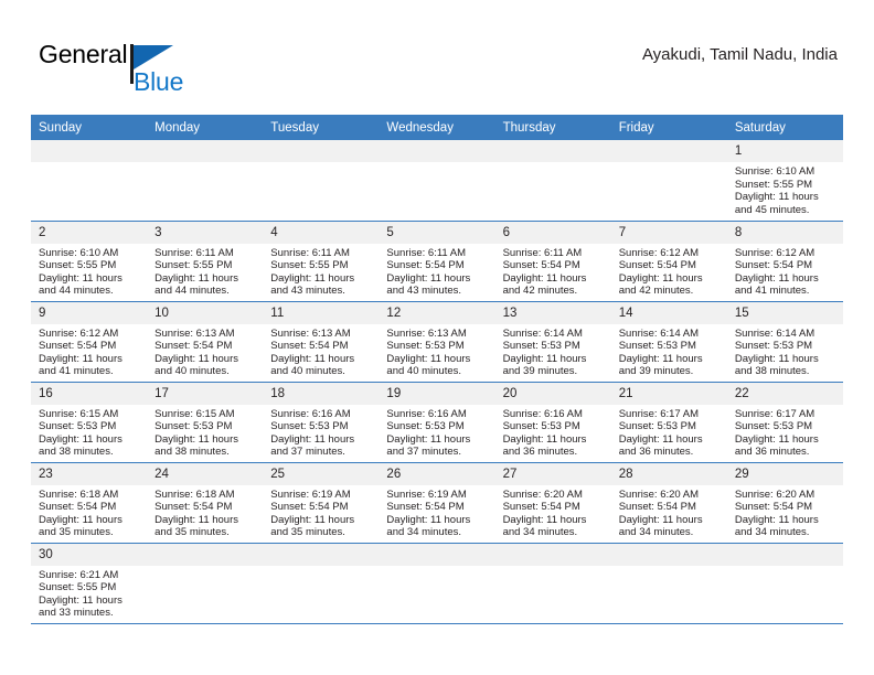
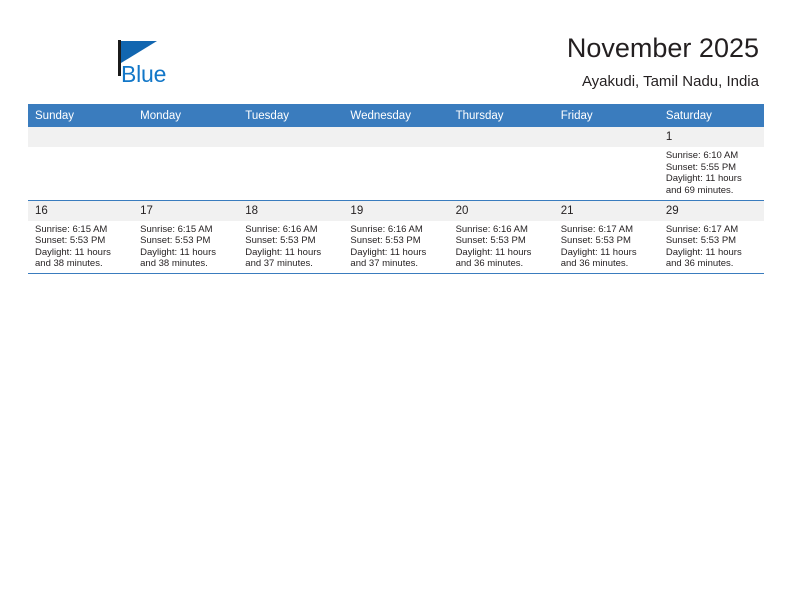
- General
  Blue
+ November 2025
  Ayakudi, Tamil Nadu, India
  Sunday	Monday	Tuesday	Wednesday	Thursday	Friday	Saturday
- 						1Sunrise: 6:10 AMSunset: 5:55 PMDaylight: 11 hoursand 45 minutes.
+ 						1Sunrise: 6:10 AMSunset: 5:55 PMDaylight: 11 hoursand 69 minutes.
- 2Sunrise: 6:10 AMSunset: 5:55 PMDaylight: 11 hoursand 44 minutes.	3Sunrise: 6:11 AMSunset: 5:55 PMDaylight: 11 hoursand 44 minutes.	4Sunrise: 6:11 AMSunset: 5:55 PMDaylight: 11 hoursand 43 minutes.	5Sunrise: 6:11 AMSunset: 5:54 PMDaylight: 11 hoursand 43 minutes.	6Sunrise: 6:11 AMSunset: 5:54 PMDaylight: 11 hoursand 42 minutes.	7Sunrise: 6:12 AMSunset: 5:54 PMDaylight: 11 hoursand 42 minutes.	8Sunrise: 6:12 AMSunset: 5:54 PMDaylight: 11 hoursand 41 minutes.
- 9Sunrise: 6:12 AMSunset: 5:54 PMDaylight: 11 hoursand 41 minutes.	10Sunrise: 6:13 AMSunset: 5:54 PMDaylight: 11 hoursand 40 minutes.	11Sunrise: 6:13 AMSunset: 5:54 PMDaylight: 11 hoursand 40 minutes.	12Sunrise: 6:13 AMSunset: 5:53 PMDaylight: 11 hoursand 40 minutes.	13Sunrise: 6:14 AMSunset: 5:53 PMDaylight: 11 hoursand 39 minutes.	14Sunrise: 6:14 AMSunset: 5:53 PMDaylight: 11 hoursand 39 minutes.	15Sunrise: 6:14 AMSunset: 5:53 PMDaylight: 11 hoursand 38 minutes.
- 16Sunrise: 6:15 AMSunset: 5:53 PMDaylight: 11 hoursand 38 minutes.	17Sunrise: 6:15 AMSunset: 5:53 PMDaylight: 11 hoursand 38 minutes.	18Sunrise: 6:16 AMSunset: 5:53 PMDaylight: 11 hoursand 37 minutes.	19Sunrise: 6:16 AMSunset: 5:53 PMDaylight: 11 hoursand 37 minutes.	20Sunrise: 6:16 AMSunset: 5:53 PMDaylight: 11 hoursand 36 minutes.	21Sunrise: 6:17 AMSunset: 5:53 PMDaylight: 11 hoursand 36 minutes.	22Sunrise: 6:17 AMSunset: 5:53 PMDaylight: 11 hoursand 36 minutes.
+ 16Sunrise: 6:15 AMSunset: 5:53 PMDaylight: 11 hoursand 38 minutes.	17Sunrise: 6:15 AMSunset: 5:53 PMDaylight: 11 hoursand 38 minutes.	18Sunrise: 6:16 AMSunset: 5:53 PMDaylight: 11 hoursand 37 minutes.	19Sunrise: 6:16 AMSunset: 5:53 PMDaylight: 11 hoursand 37 minutes.	20Sunrise: 6:16 AMSunset: 5:53 PMDaylight: 11 hoursand 36 minutes.	21Sunrise: 6:17 AMSunset: 5:53 PMDaylight: 11 hoursand 36 minutes.	29Sunrise: 6:17 AMSunset: 5:53 PMDaylight: 11 hoursand 36 minutes.
- 23Sunrise: 6:18 AMSunset: 5:54 PMDaylight: 11 hoursand 35 minutes.	24Sunrise: 6:18 AMSunset: 5:54 PMDaylight: 11 hoursand 35 minutes.	25Sunrise: 6:19 AMSunset: 5:54 PMDaylight: 11 hoursand 35 minutes.	26Sunrise: 6:19 AMSunset: 5:54 PMDaylight: 11 hoursand 34 minutes.	27Sunrise: 6:20 AMSunset: 5:54 PMDaylight: 11 hoursand 34 minutes.	28Sunrise: 6:20 AMSunset: 5:54 PMDaylight: 11 hoursand 34 minutes.	29Sunrise: 6:20 AMSunset: 5:54 PMDaylight: 11 hoursand 34 minutes.
- 30Sunrise: 6:21 AMSunset: 5:55 PMDaylight: 11 hoursand 33 minutes.
